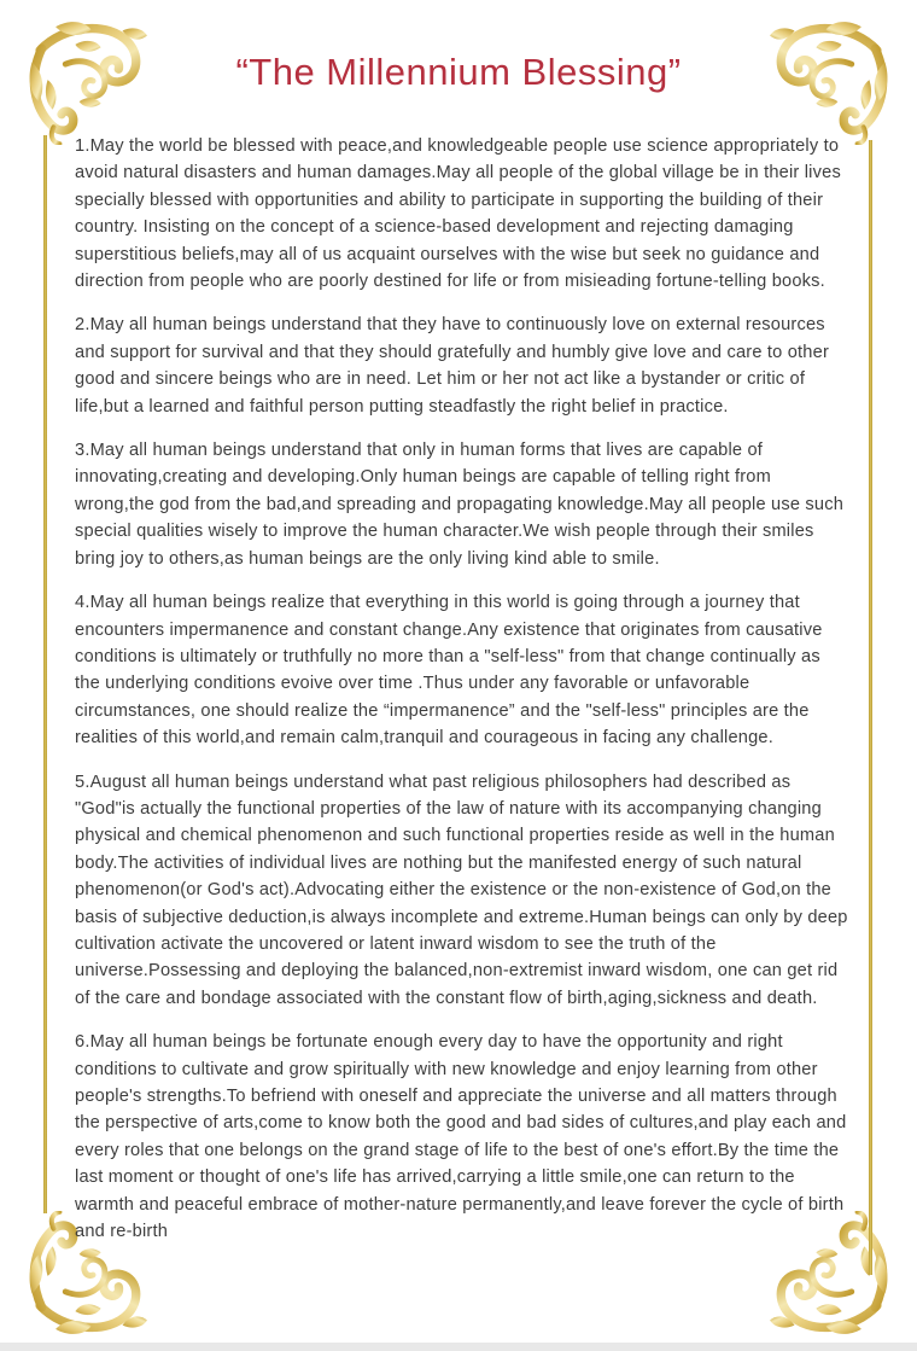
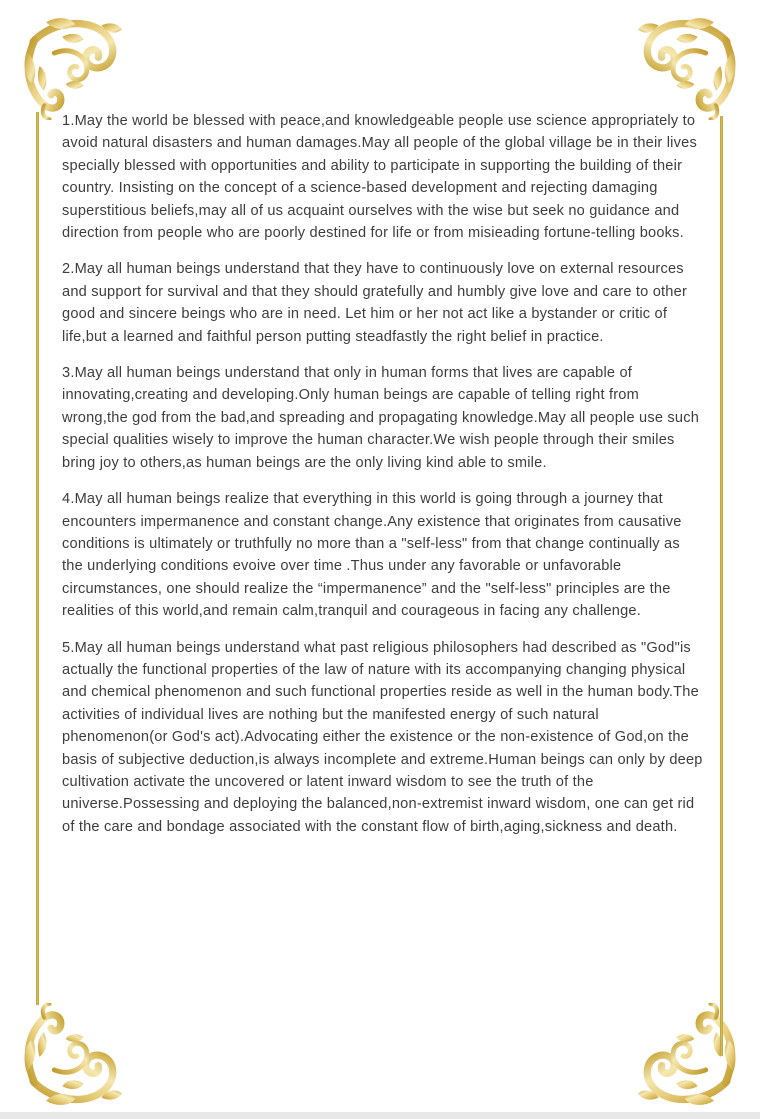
- “The Millennium Blessing”
  1.May the world be blessed with peace,and knowledgeable people use science appropriately to avoid natural disasters and human damages.May all people of the global village be in their lives specially blessed with opportunities and ability to participate in supporting the building of their country. Insisting on the concept of a science-based development and rejecting damaging superstitious beliefs,may all of us acquaint ourselves with the wise but seek no guidance and direction from people who are poorly destined for life or from misieading fortune-telling books.
  2.May all human beings understand that they have to continuously love on external resources and support for survival and that they should gratefully and humbly give love and care to other good and sincere beings who are in need. Let him or her not act like a bystander or critic of life,but a learned and faithful person putting steadfastly the right belief in practice.
  3.May all human beings understand that only in human forms that lives are capable of innovating,creating and developing.Only human beings are capable of telling right from wrong,the god from the bad,and spreading and propagating knowledge.May all people use such special qualities wisely to improve the human character.We wish people through their smiles bring joy to others,as human beings are the only living kind able to smile.
  4.May all human beings realize that everything in this world is going through a journey that encounters impermanence and constant change.Any existence that originates from causative conditions is ultimately or truthfully no more than a "self-less" from that change continually as the underlying conditions evoive over time .Thus under any favorable or unfavorable circumstances, one should realize the “impermanence” and the "self-less" principles are the realities of this world,and remain calm,tranquil and courageous in facing any challenge.
- 5.August all human beings understand what past religious philosophers had described as "God"is actually the functional properties of the law of nature with its accompanying changing physical and chemical phenomenon and such functional properties reside as well in the human body.The activities of individual lives are nothing but the manifested energy of such natural phenomenon(or God's act).Advocating either the existence or the non-existence of God,on the basis of subjective deduction,is always incomplete and extreme.Human beings can only by deep cultivation activate the uncovered or latent inward wisdom to see the truth of the universe.Possessing and deploying the balanced,non-extremist inward wisdom, one can get rid of the care and bondage associated with the constant flow of birth,aging,sickness and death.
+ 5.May all human beings understand what past religious philosophers had described as "God"is actually the functional properties of the law of nature with its accompanying changing physical and chemical phenomenon and such functional properties reside as well in the human body.The activities of individual lives are nothing but the manifested energy of such natural phenomenon(or God's act).Advocating either the existence or the non-existence of God,on the basis of subjective deduction,is always incomplete and extreme.Human beings can only by deep cultivation activate the uncovered or latent inward wisdom to see the truth of the universe.Possessing and deploying the balanced,non-extremist inward wisdom, one can get rid of the care and bondage associated with the constant flow of birth,aging,sickness and death.
- 6.May all human beings be fortunate enough every day to have the opportunity and right conditions to cultivate and grow spiritually with new knowledge and enjoy learning from other people's strengths.To befriend with oneself and appreciate the universe and all matters through the perspective of arts,come to know both the good and bad sides of cultures,and play each and every roles that one belongs on the grand stage of life to the best of one's effort.By the time the last moment or thought of one's life has arrived,carrying a little smile,one can return to the warmth and peaceful embrace of mother-nature permanently,and leave forever the cycle of birth and re-birth
